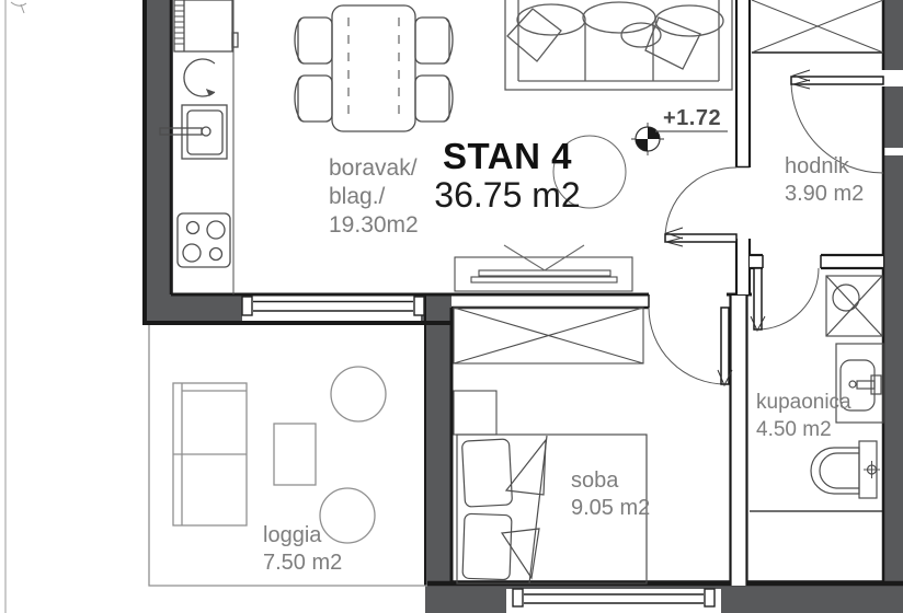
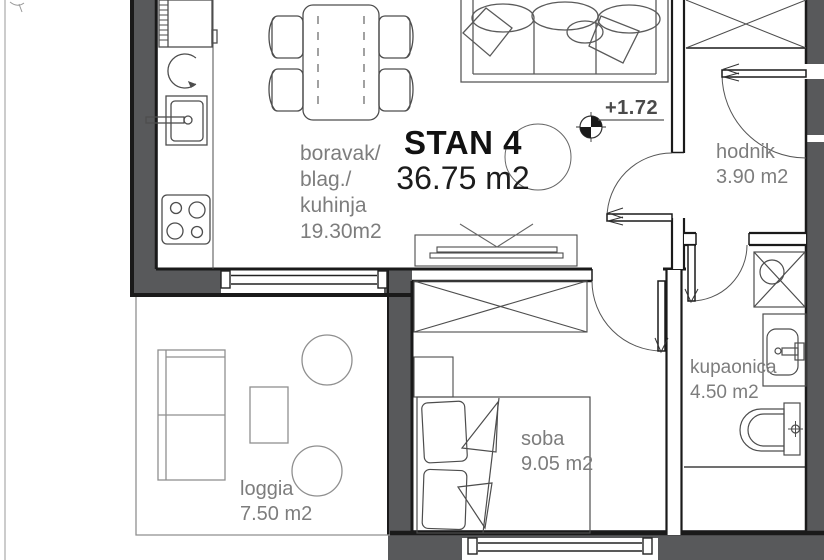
  boravak/
  blag./
+ kuhinja
  19.30m2
  STAN 4
  36.75 m2
  +1.72
  hodnik
  3.90 m2
  kupaonica
  4.50 m2
  soba
  9.05 m2
  loggia
  7.50 m2
